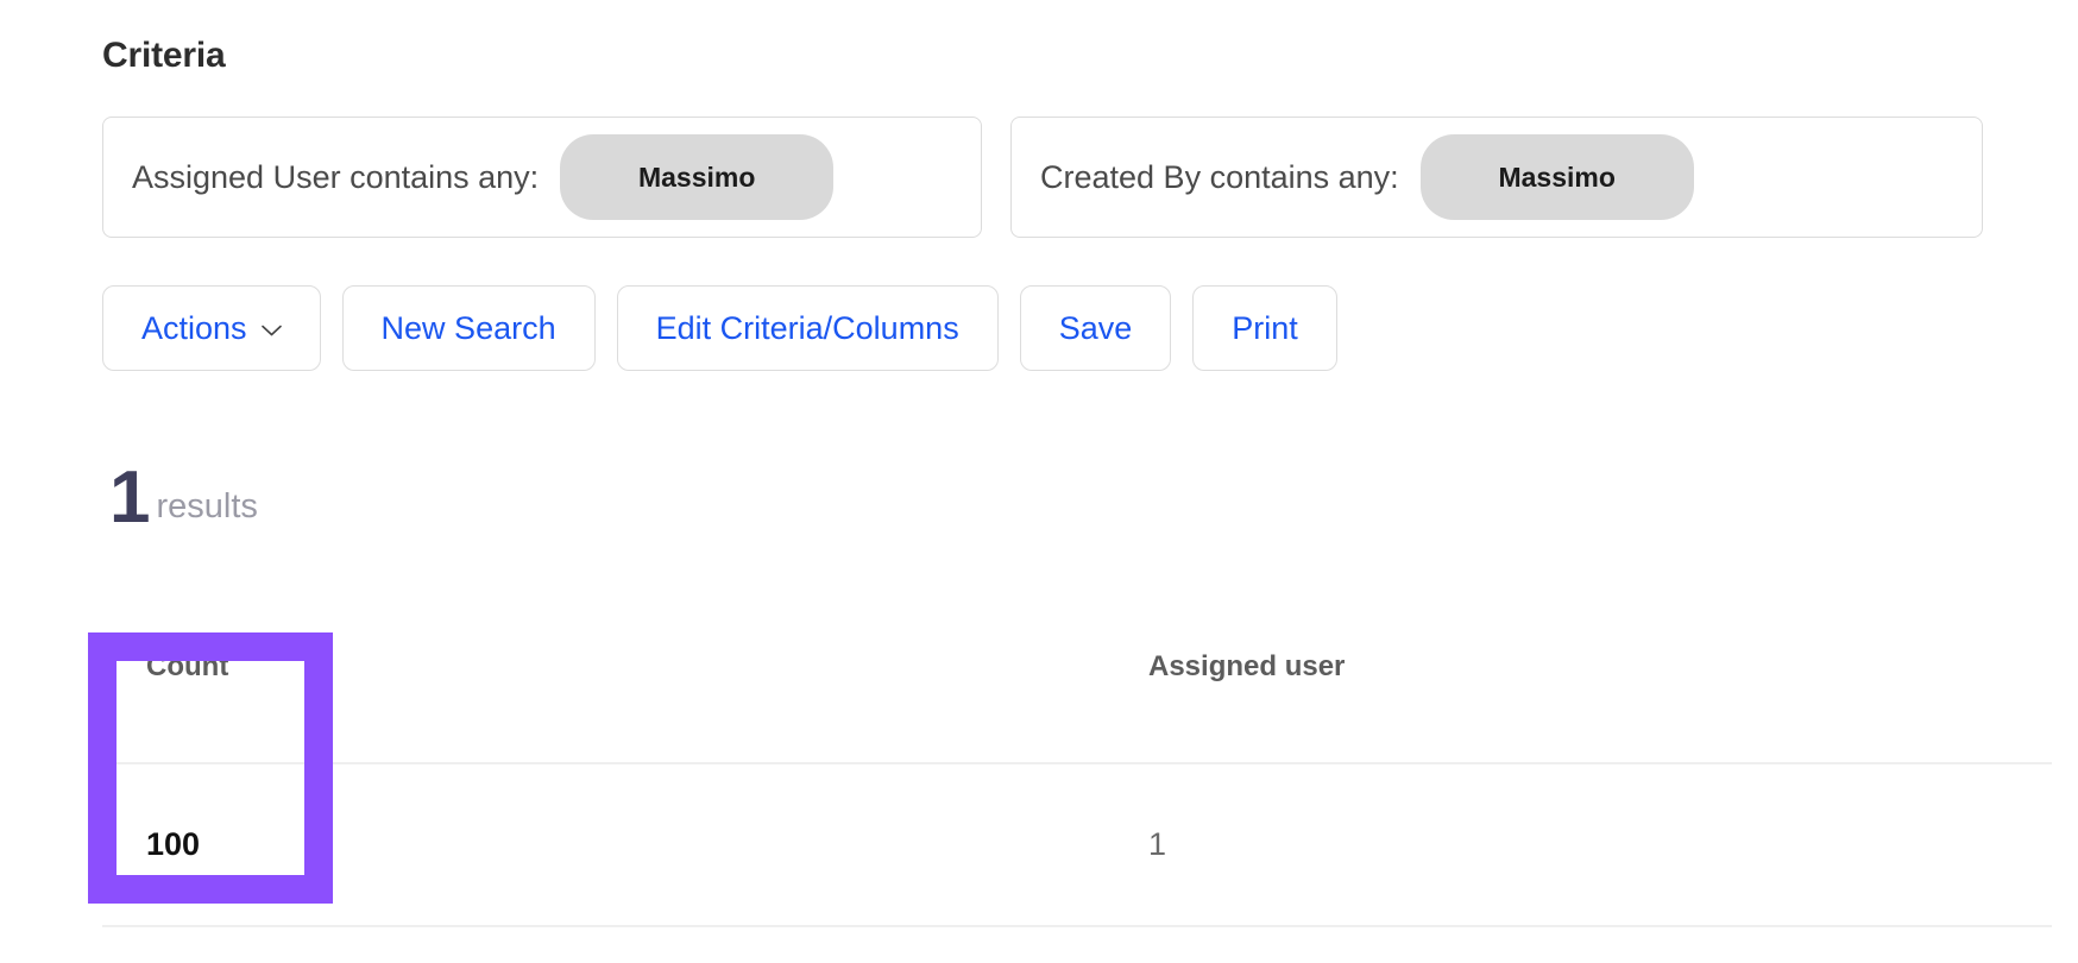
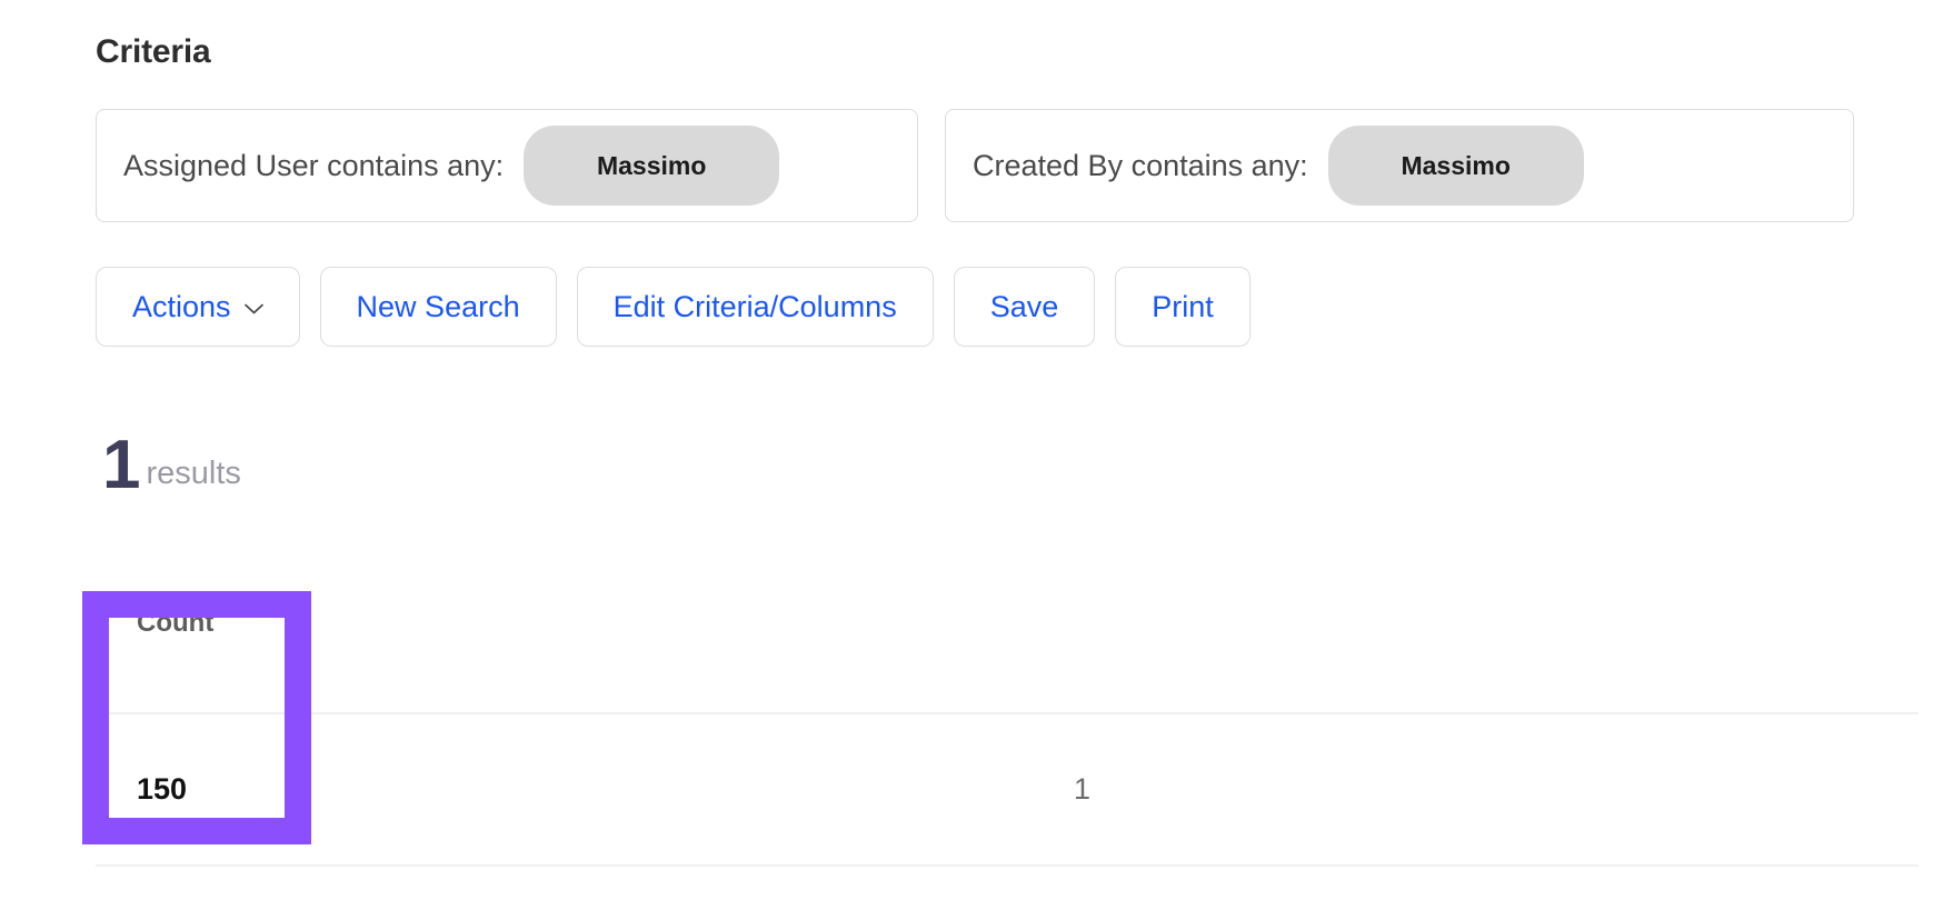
  Criteria
  Assigned User contains any:
  Massimo
  Created By contains any:
  Massimo
  Actions
  New Search
  Edit Criteria/Columns
  Save
  Print
  1
  results
  Count
- Assigned user
- 100
+ 150
  1
